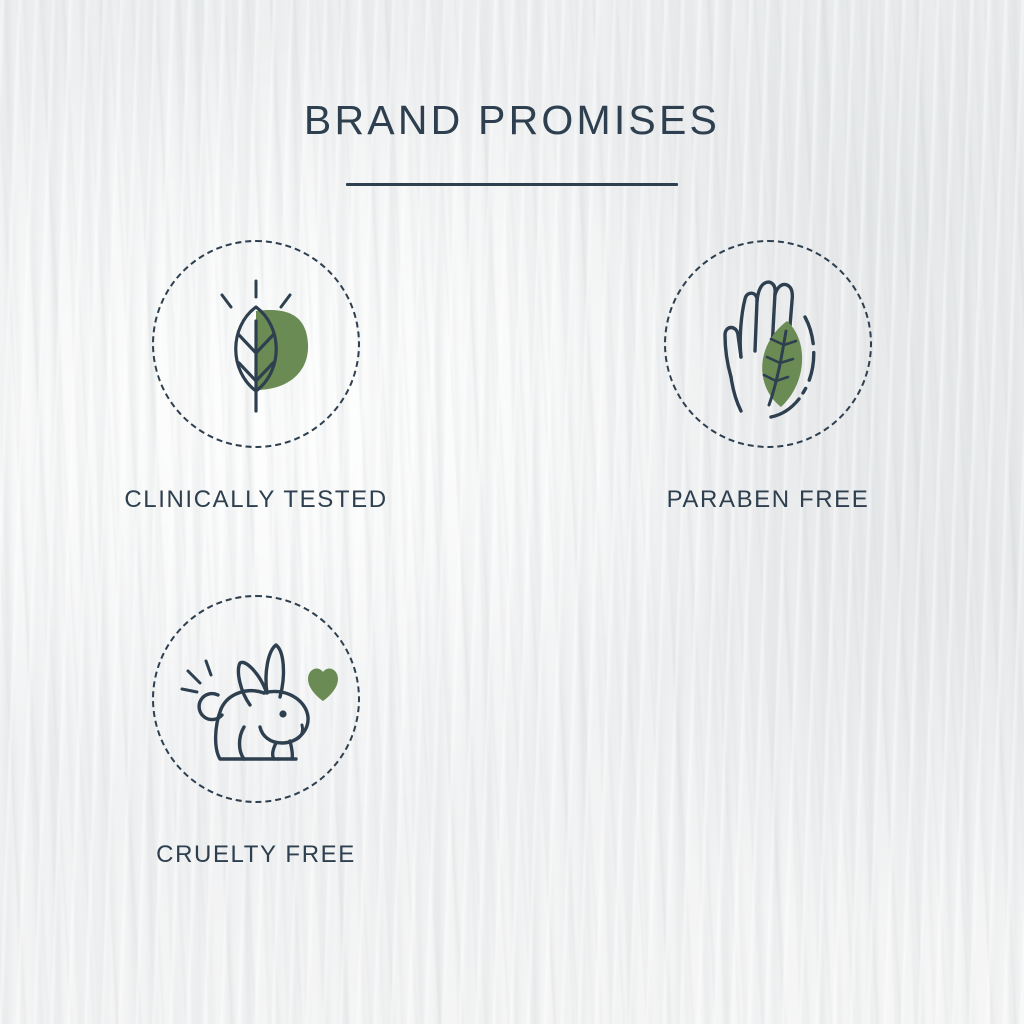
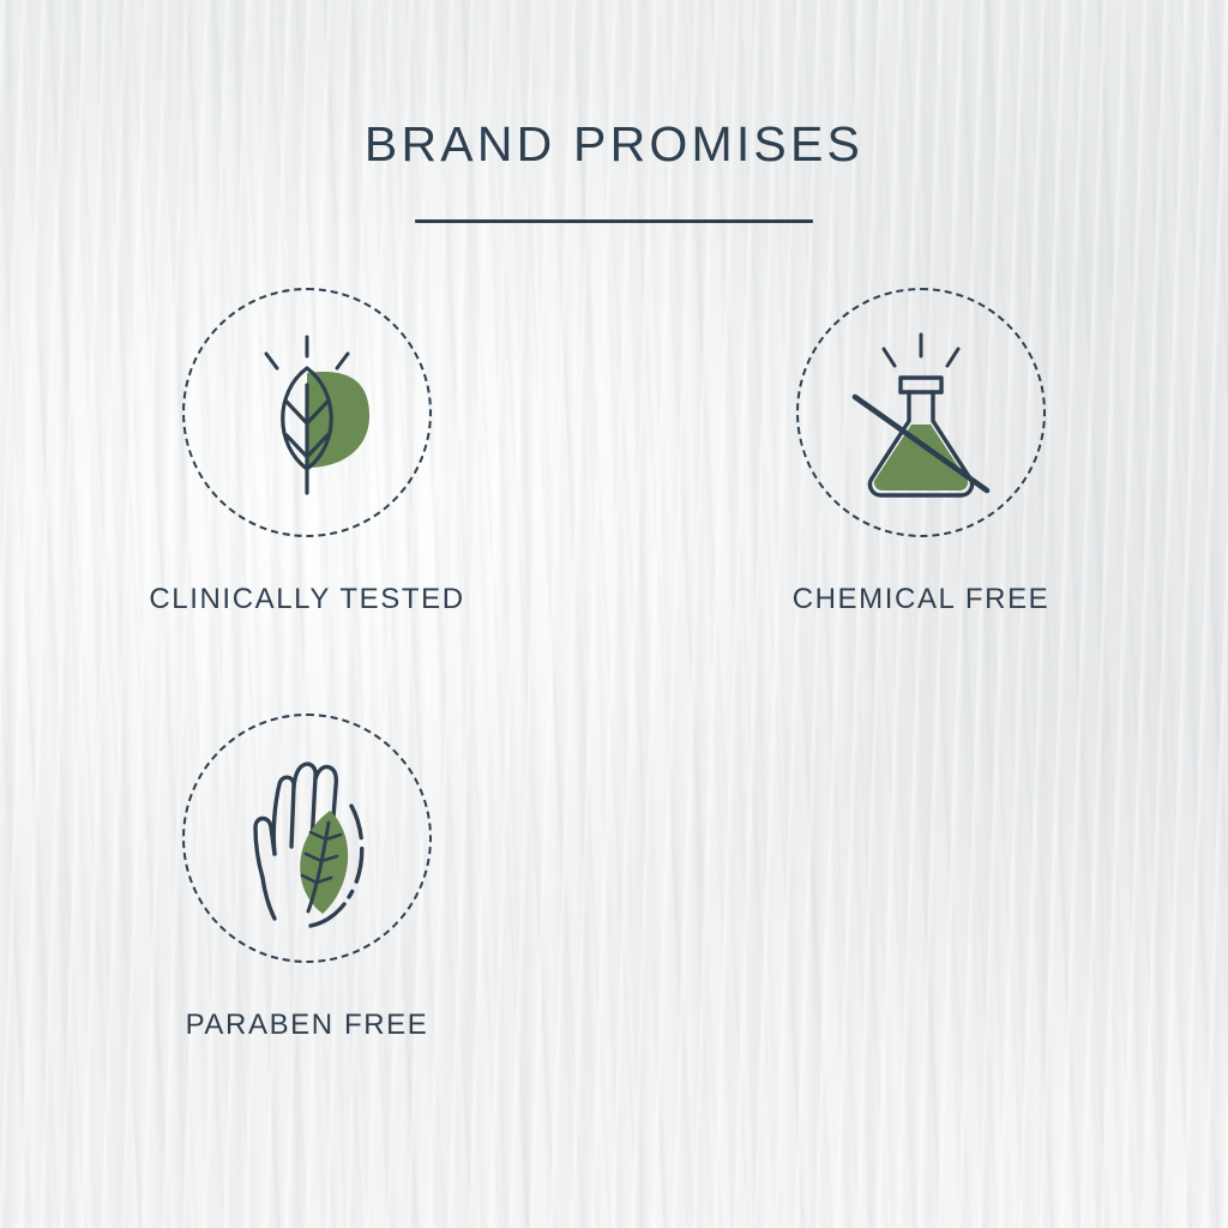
  BRAND PROMISES
  CLINICALLY TESTED
+ CHEMICAL FREE
  PARABEN FREE
- CRUELTY FREE
